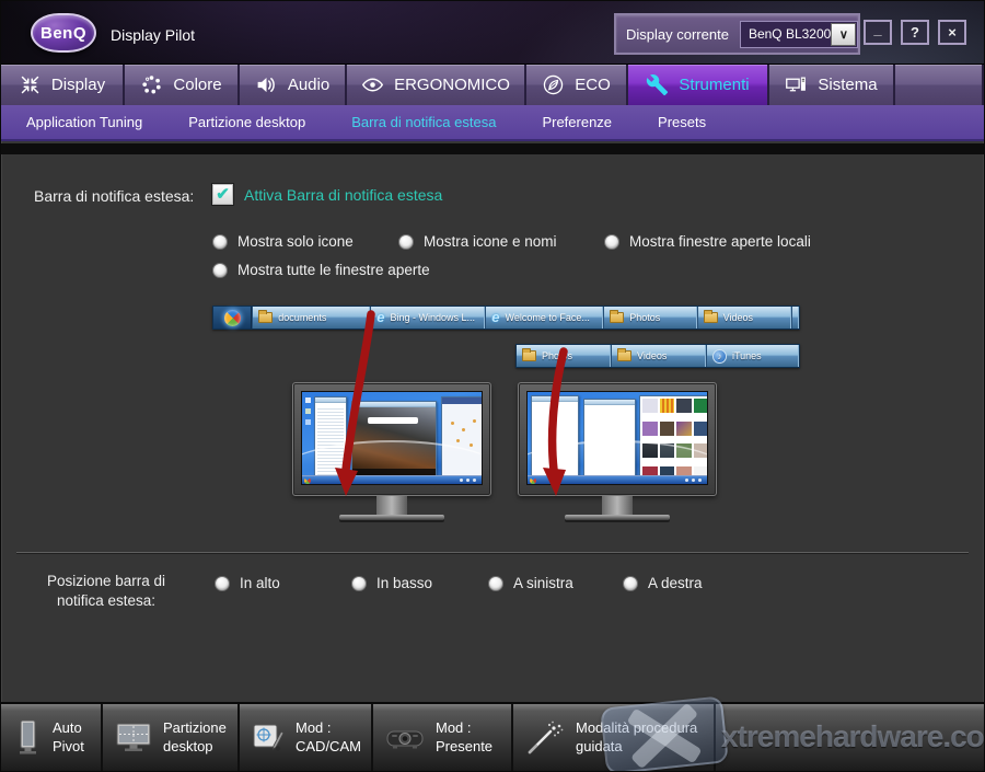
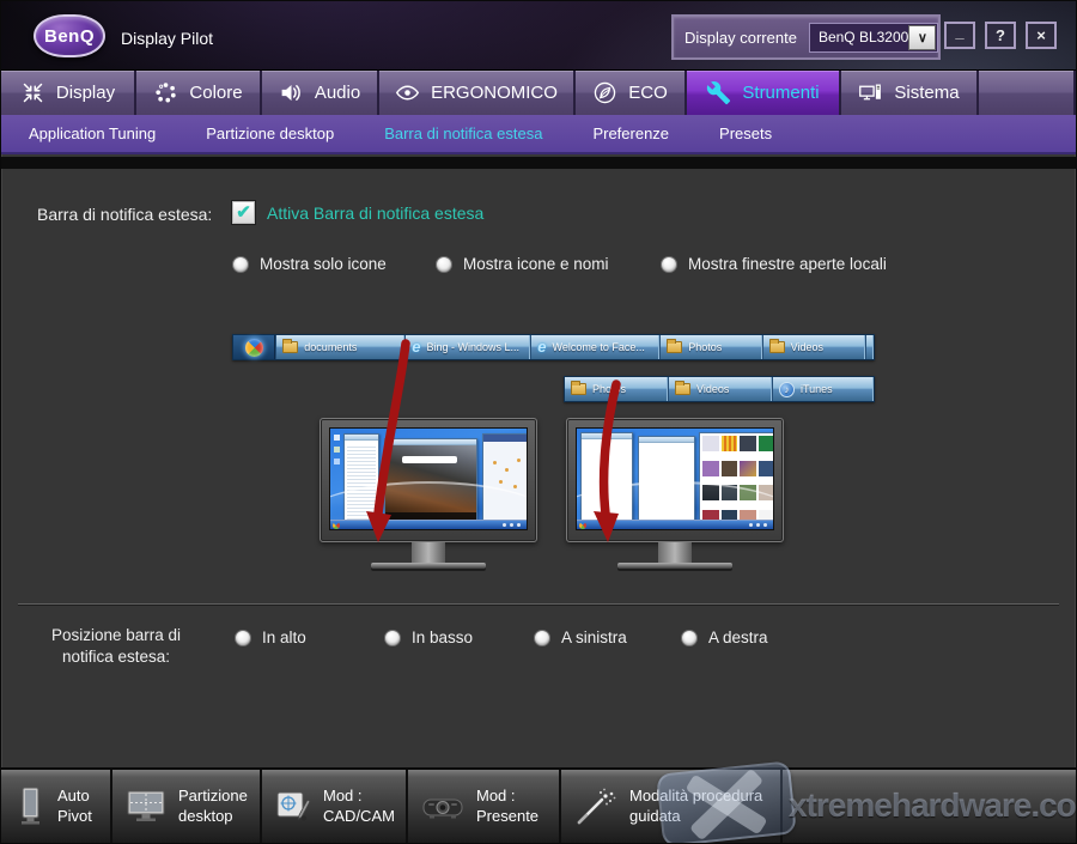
  BenQ
  Display Pilot
  Display corrente
  BenQ BL3200
  ∨
  _
  ?
  ×
  Display
  Colore
  Audio
  ERGONOMICO
  ECO
  Strumenti
  Sistema
  Application Tuning
  Partizione desktop
  Barra di notifica estesa
  Preferenze
  Presets
  Barra di notifica estesa:
  ✔
  Attiva Barra di notifica estesa
  Mostra solo icone
  Mostra icone e nomi
  Mostra finestre aperte locali
- Mostra tutte le finestre aperte
  documents
  e
  Bing - Windows L...
  e
  Welcome to Face...
  Photos
  Videos
  Videos
  ♪
  iTunes
  Posizione barra di notifica estesa:
  In alto
  In basso
  A sinistra
  A destra
  Auto Pivot
  Partizione desktop
  Mod : CAD/CAM
  Mod : Presente
  xtremehardware.co
